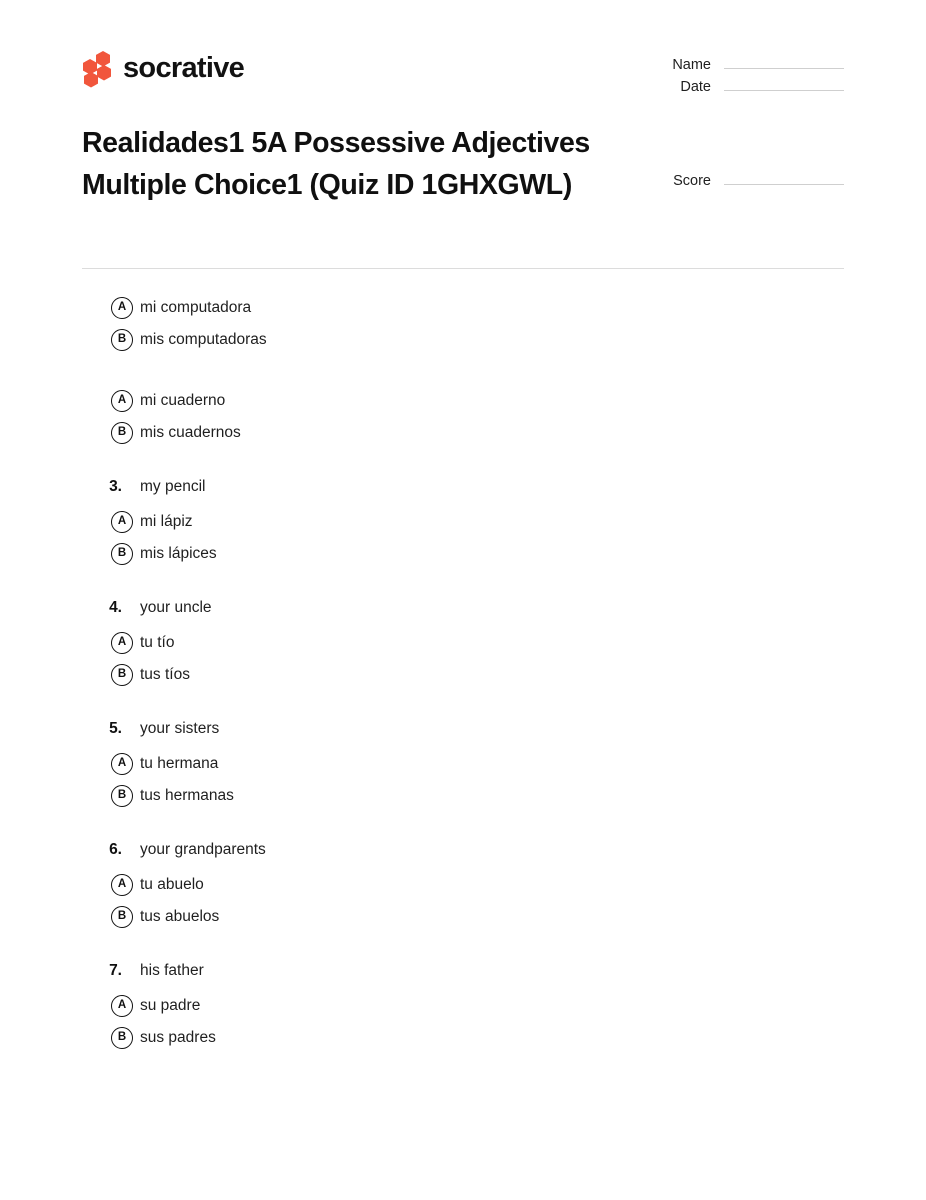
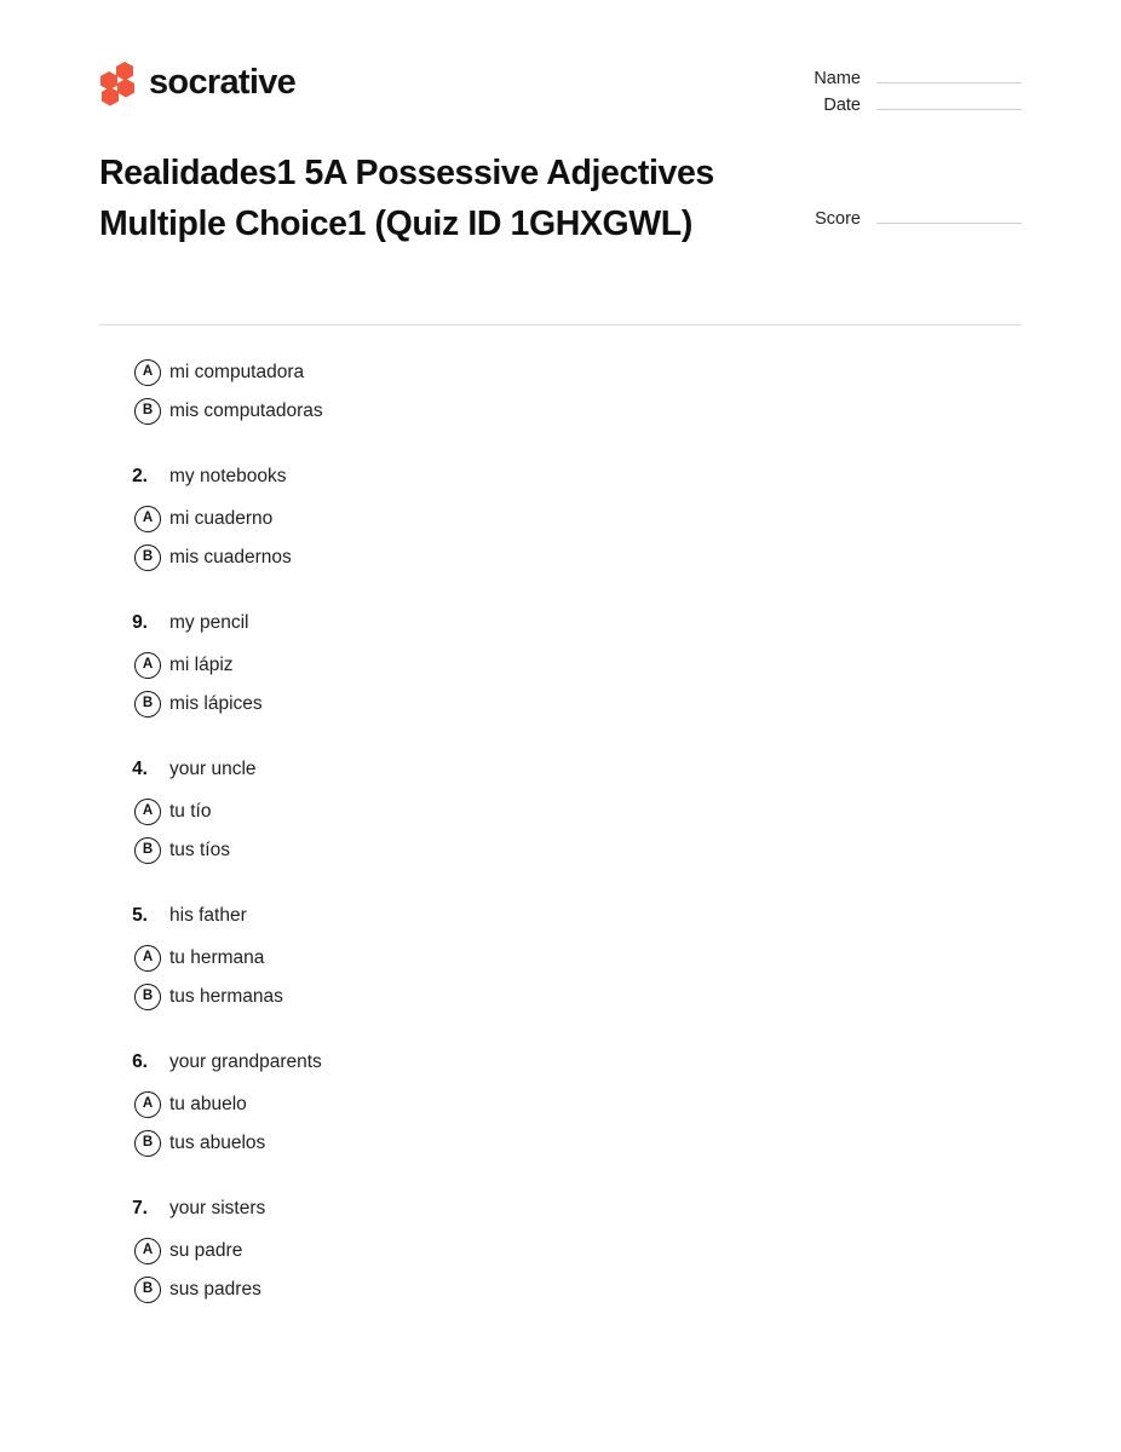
  socrative
  Name
  Date
  Realidades1 5A Possessive Adjectives Multiple Choice1 (Quiz ID 1GHXGWL)
  Score
  A
  mi computadora
  B
  mis computadoras
+ 2.
+ my notebooks
  A
  mi cuaderno
  B
  mis cuadernos
- 3.
+ 9.
  my pencil
  A
  mi lápiz
  B
  mis lápices
  4.
  your uncle
  A
  tu tío
  B
  tus tíos
  5.
- your sisters
+ his father
  A
  tu hermana
  B
  tus hermanas
  6.
  your grandparents
  A
  tu abuelo
  B
  tus abuelos
  7.
- his father
+ your sisters
  A
  su padre
  B
  sus padres
